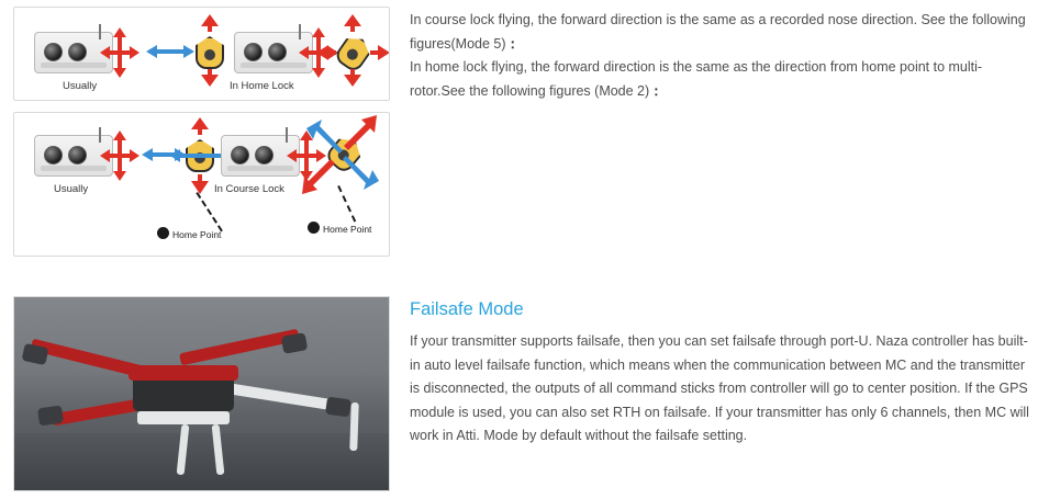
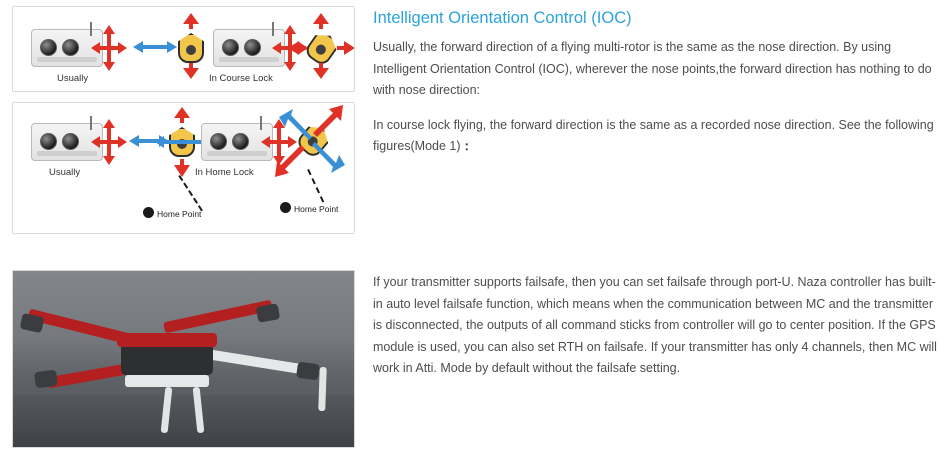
  Usually
- In Home Lock
+ In Course Lock
  Home Point
  Home Point
  Usually
- In Course Lock
+ In Home Lock
+ Intelligent Orientation Control (IOC)
+ Usually, the forward direction of a flying multi-rotor is the same as the nose direction. By using Intelligent Orientation Control (IOC), wherever the nose points,the forward direction has nothing to do with nose direction:
- In course lock flying, the forward direction is the same as a recorded nose direction. See the following figures(Mode 5)：
+ In course lock flying, the forward direction is the same as a recorded nose direction. See the following figures(Mode 1)：
- In home lock flying, the forward direction is the same as the direction from home point to multi-rotor.See the following figures (Mode 2)：
- Failsafe Mode
- If your transmitter supports failsafe, then you can set failsafe through port-U. Naza controller has built-in auto level failsafe function, which means when the communication between MC and the transmitter is disconnected, the outputs of all command sticks from controller will go to center position. If the GPS module is used, you can also set RTH on failsafe. If your transmitter has only 6 channels, then MC will work in Atti. Mode by default without the failsafe setting.
+ If your transmitter supports failsafe, then you can set failsafe through port-U. Naza controller has built-in auto level failsafe function, which means when the communication between MC and the transmitter is disconnected, the outputs of all command sticks from controller will go to center position. If the GPS module is used, you can also set RTH on failsafe. If your transmitter has only 4 channels, then MC will work in Atti. Mode by default without the failsafe setting.
